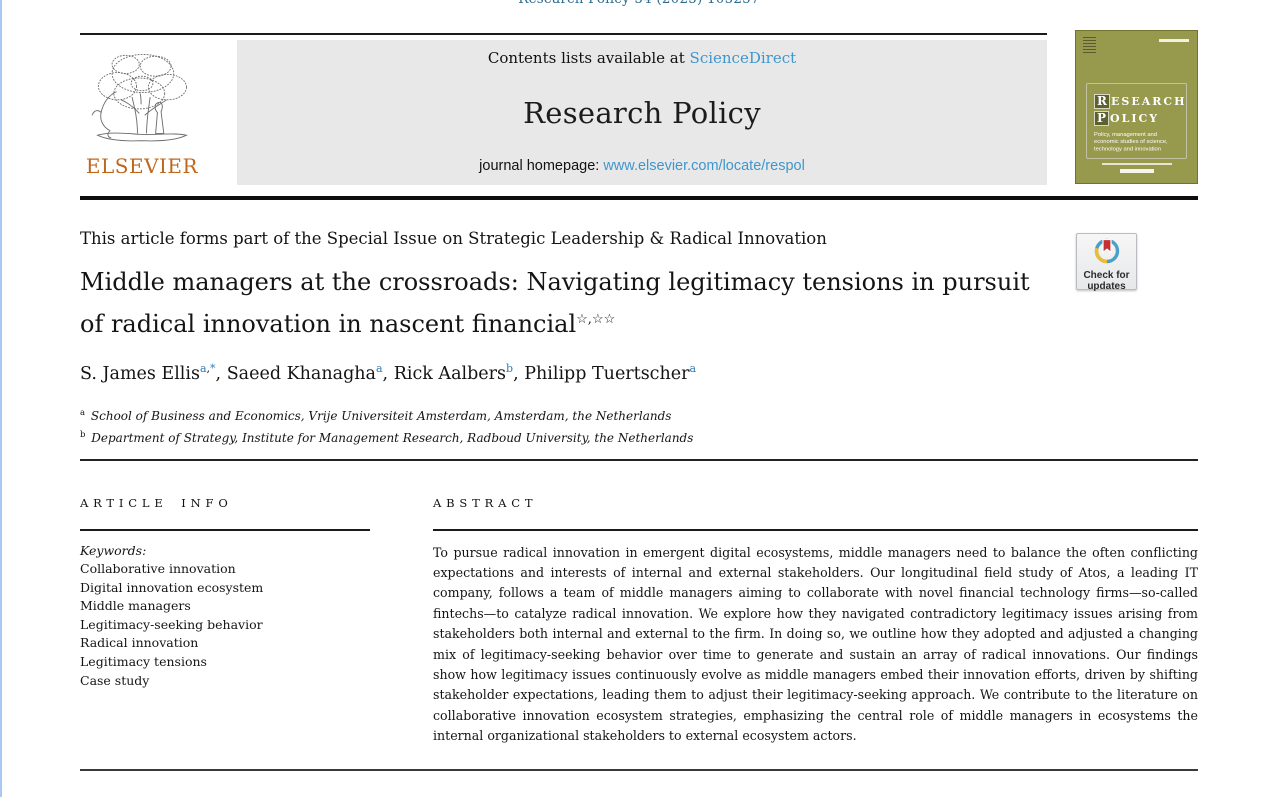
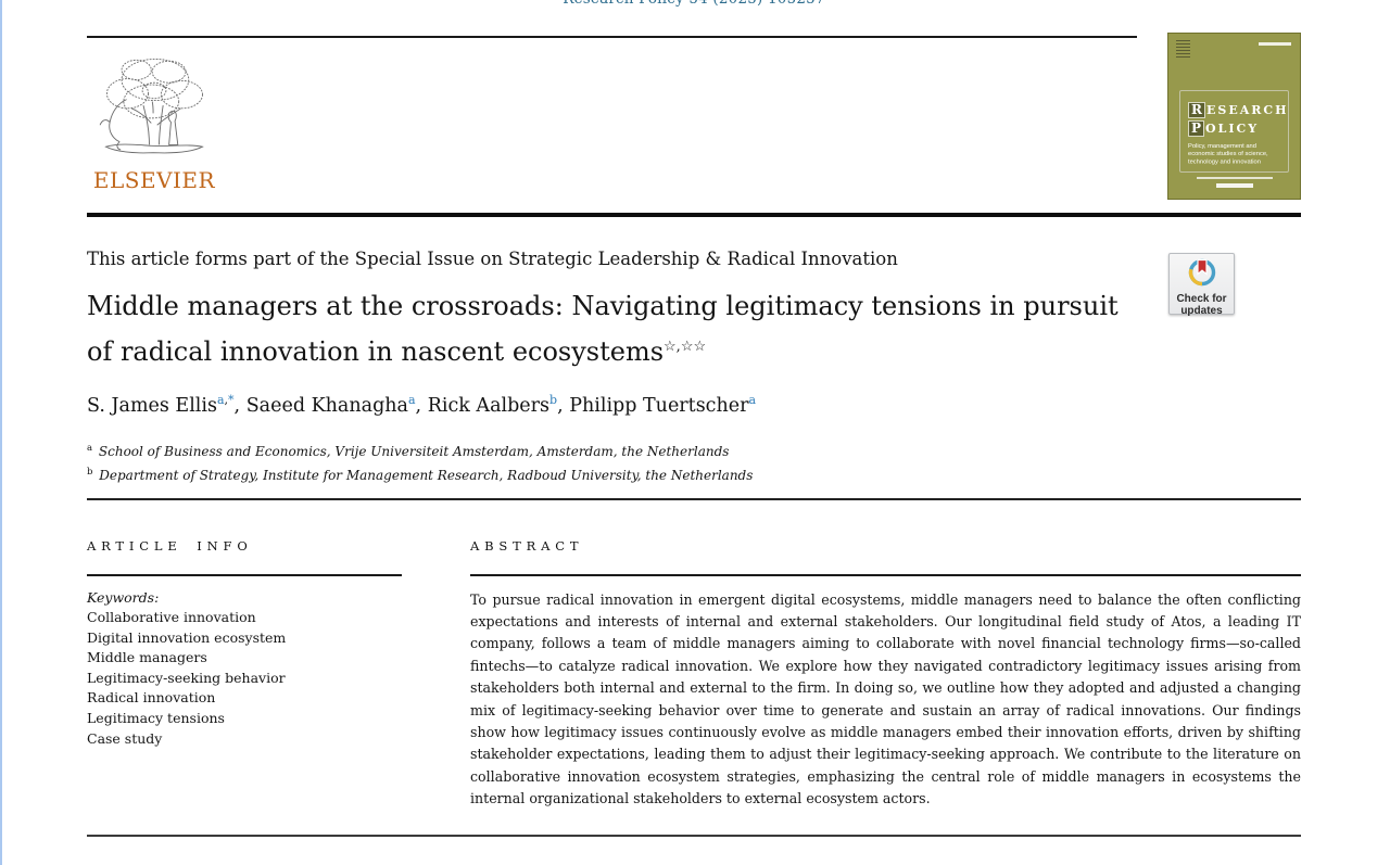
  ELSEVIER
- Contents lists available at ScienceDirect
- Research Policy
- journal homepage: www.elsevier.com/locate/respol
  R ESEARCH
  P OLICY
  This article forms part of the Special Issue on Strategic Leadership & Radical Innovation
- Middle managers at the crossroads: Navigating legitimacy tensions in pursuit of radical innovation in nascent financial☆,☆☆
+ Middle managers at the crossroads: Navigating legitimacy tensions in pursuit of radical innovation in nascent ecosystems☆,☆☆
  Check for
  updates
  S. James Ellisa,*, Saeed Khanaghaa, Rick Aalbersb, Philipp Tuertschera
  a School of Business and Economics, Vrije Universiteit Amsterdam, Amsterdam, the Netherlands
  b Department of Strategy, Institute for Management Research, Radboud University, the Netherlands
  ARTICLE INFO
  Keywords:
  Collaborative innovation
  Digital innovation ecosystem
  Middle managers
  Legitimacy-seeking behavior
  Radical innovation
  Legitimacy tensions
  Case study
  ABSTRACT
  To pursue radical innovation in emergent digital ecosystems, middle managers need to balance the often conflicting expectations and interests of internal and external stakeholders. Our longitudinal field study of Atos, a leading IT company, follows a team of middle managers aiming to collaborate with novel financial technology firms—so-called fintechs—to catalyze radical innovation. We explore how they navigated contradictory legitimacy issues arising from stakeholders both internal and external to the firm. In doing so, we outline how they adopted and adjusted a changing mix of legitimacy-seeking behavior over time to generate and sustain an array of radical innovations. Our findings show how legitimacy issues continuously evolve as middle managers embed their innovation efforts, driven by shifting stakeholder expectations, leading them to adjust their legitimacy-seeking approach. We contribute to the literature on collaborative innovation ecosystem strategies, emphasizing the central role of middle managers in ecosystems the internal organizational stakeholders to external ecosystem actors.
